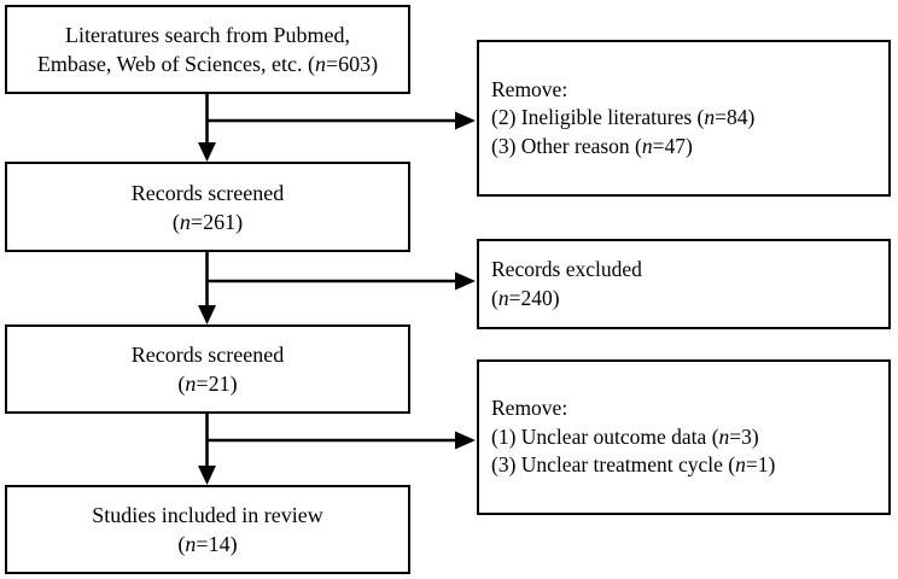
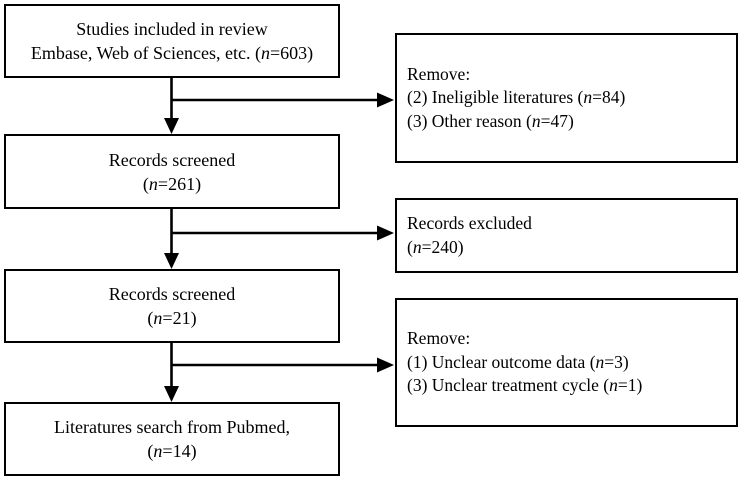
- Literatures search from Pubmed,
+ Studies included in review
  Embase, Web of Sciences, etc. (n=603)
  Records screened
  (n=261)
  Records screened
  (n=21)
- Studies included in review
+ Literatures search from Pubmed,
  (n=14)
  Remove:
  (2) Ineligible literatures (n=84)
  (3) Other reason (n=47)
  Records excluded
  (n=240)
  Remove:
  (1) Unclear outcome data (n=3)
  (3) Unclear treatment cycle (n=1)
